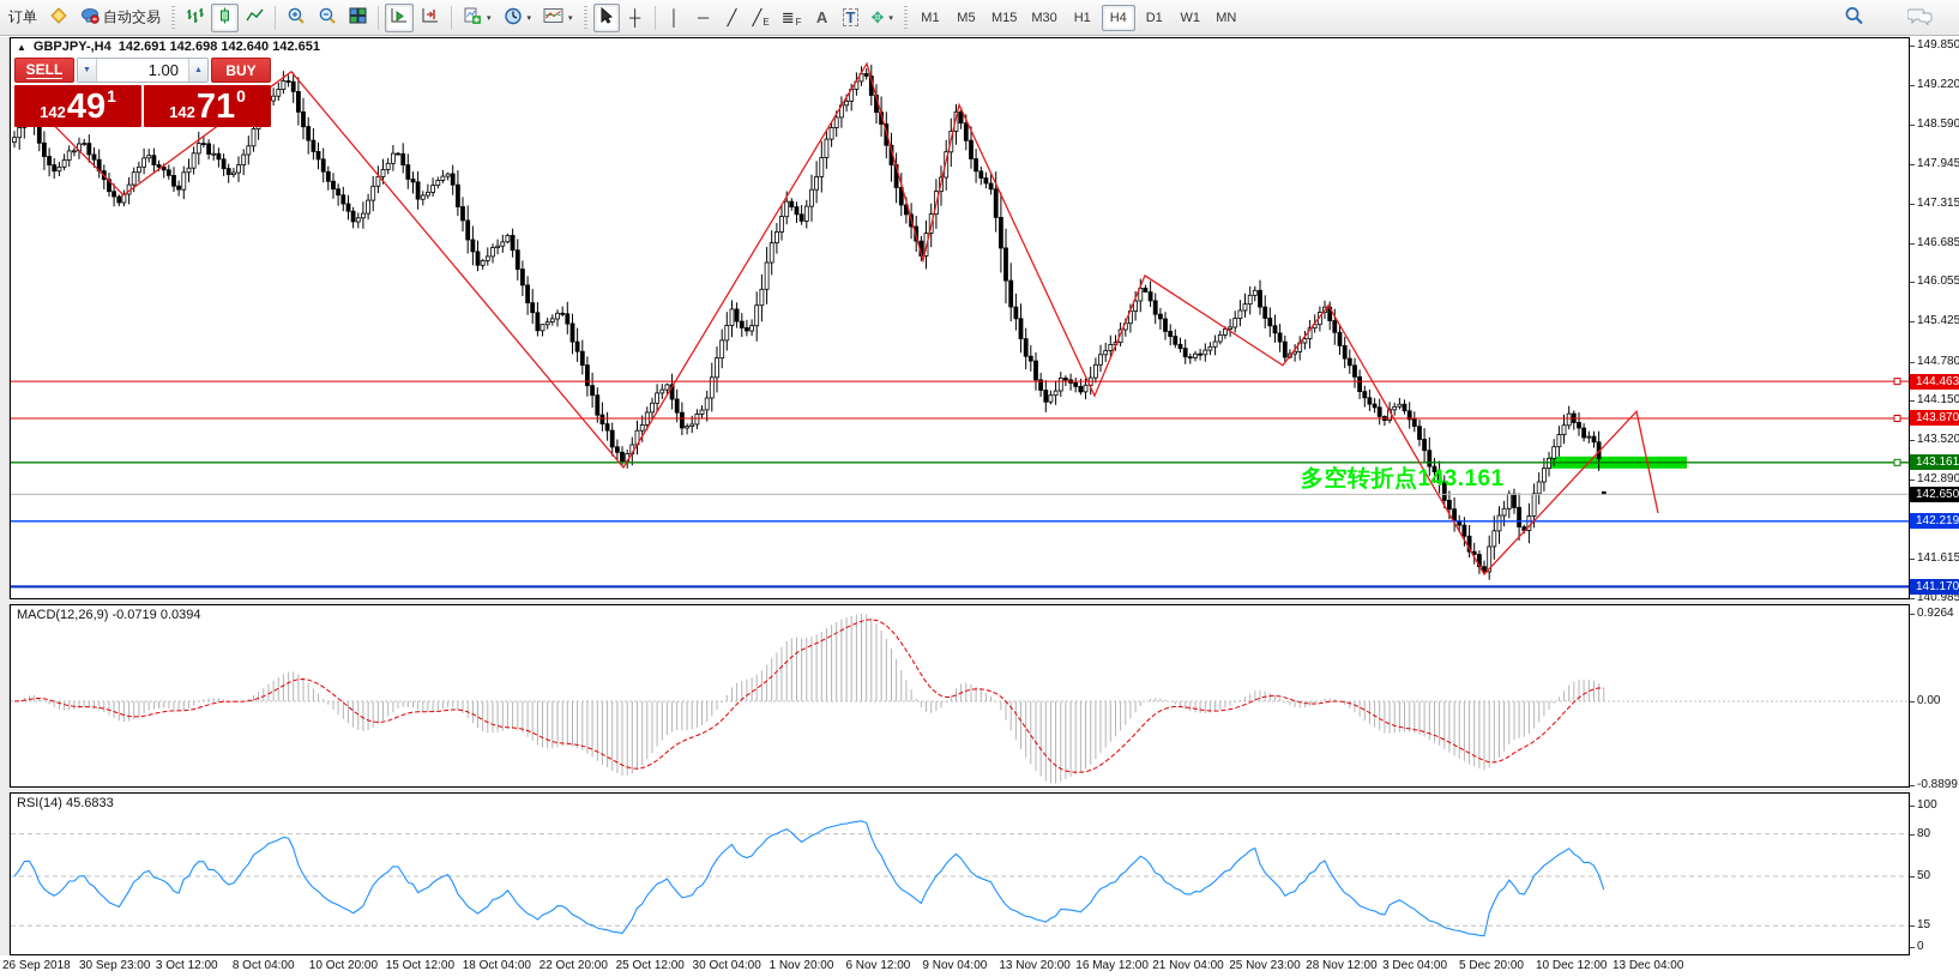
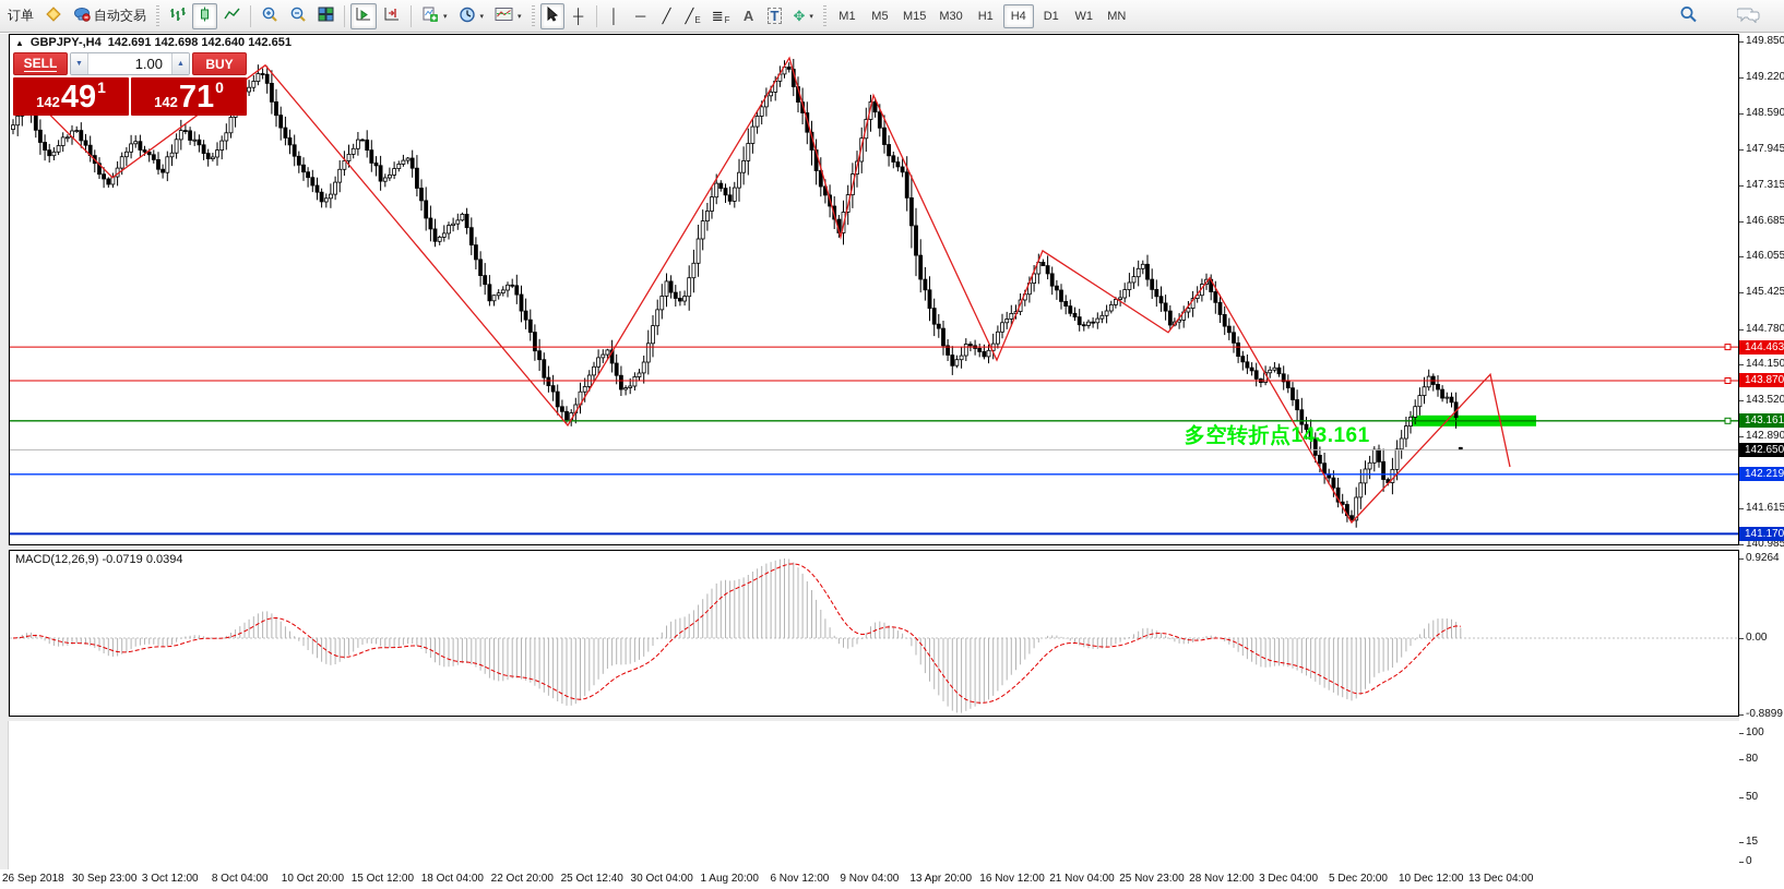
  订单
  自动交易
  ┼
  │
  ─
  ╱
  ╱
  E
  ≣
  F
  A
  T
  ✥
  M1
  M5
  M15
  M30
  H1
  H4
  D1
  W1
  MN
  ▲
  GBPJPY-,H4
  142.691 142.698 142.640 142.651
  SELL
  1.00
  BUY
  142
  49
  1
  142
  71
  0
  多空转折点143.161
  MACD(12,26,9) -0.0719 0.0394
- RSI(14) 45.6833
  149.850
  149.220
  148.590
  147.945
  147.315
  146.685
  146.055
  145.425
  144.780
  144.150
  143.520
  142.890
  141.615
  140.985
  0.9264
  0.00
  -0.8899
  100
  80
  50
  15
  0
  144.463
  143.870
  143.161
  142.219
  141.170
  142.650
  26 Sep 2018
  30 Sep 23:00
  3 Oct 12:00
  8 Oct 04:00
  10 Oct 20:00
  15 Oct 12:00
  18 Oct 04:00
  22 Oct 20:00
- 25 Oct 12:00
+ 25 Oct 12:40
  30 Oct 04:00
- 1 Nov 20:00
+ 1 Aug 20:00
  6 Nov 12:00
  9 Nov 04:00
- 13 Nov 20:00
+ 13 Apr 20:00
- 16 May 12:00
+ 16 Nov 12:00
  21 Nov 04:00
  25 Nov 23:00
  28 Nov 12:00
  3 Dec 04:00
  5 Dec 20:00
  10 Dec 12:00
  13 Dec 04:00
